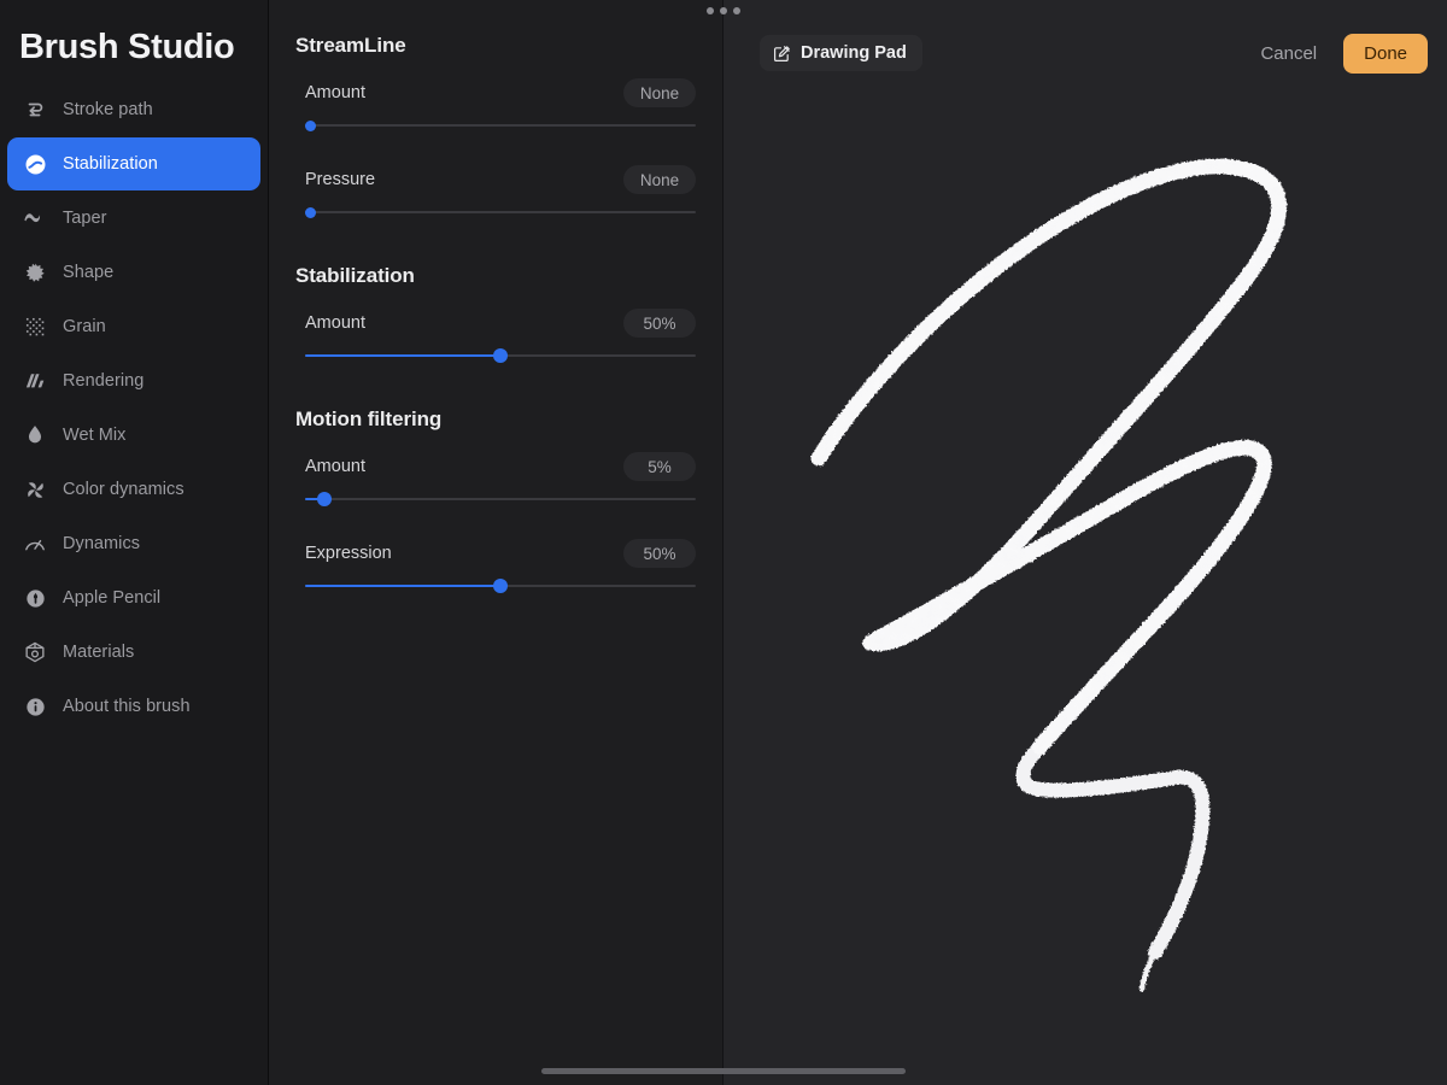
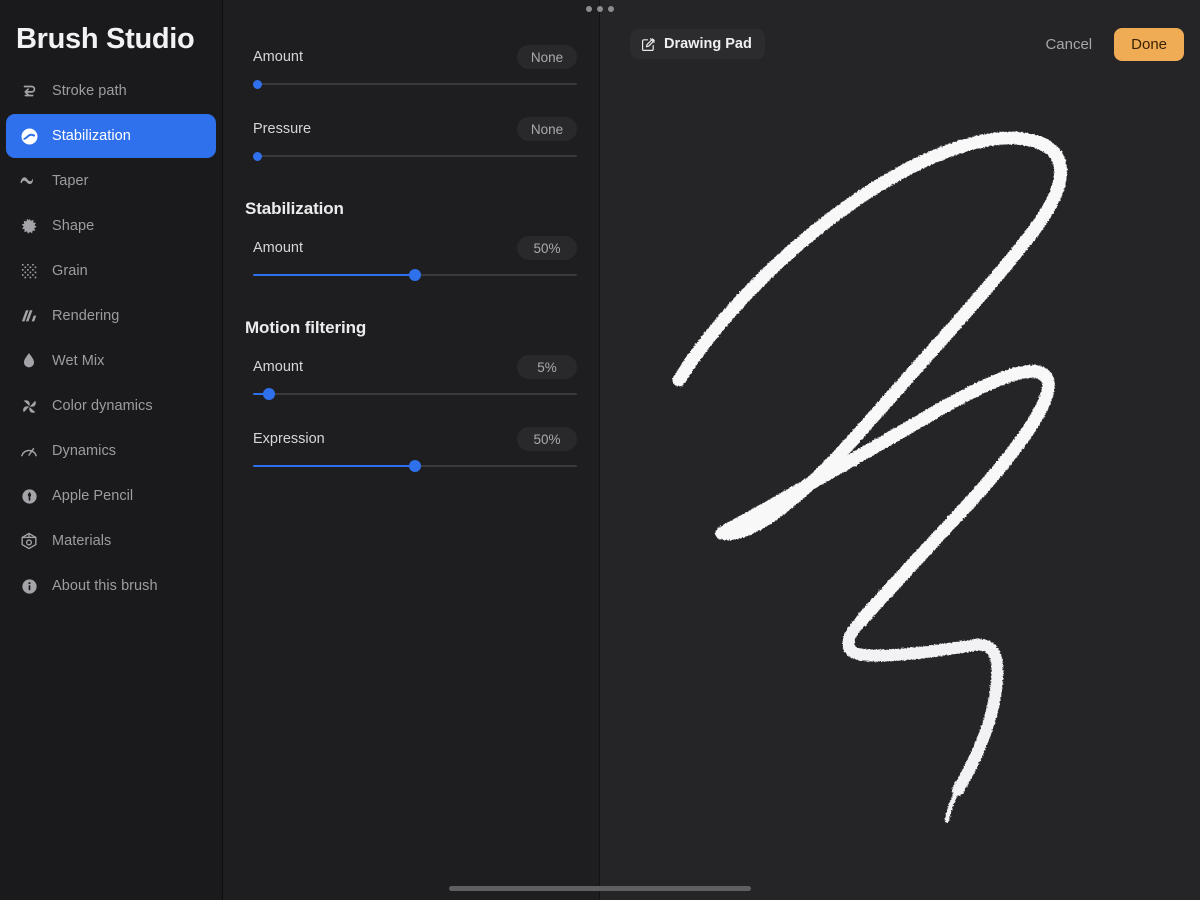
  Brush Studio
  Stroke path
  Stabilization
  Taper
  Shape
  Grain
  Rendering
  Wet Mix
  Color dynamics
  Dynamics
  Apple Pencil
  Materials
  About this brush
- StreamLine
  Amount
  None
  Pressure
  None
  Stabilization
  Amount
  50%
  Motion filtering
  Amount
  5%
  Expression
  50%
  Drawing Pad
  Cancel
  Done
